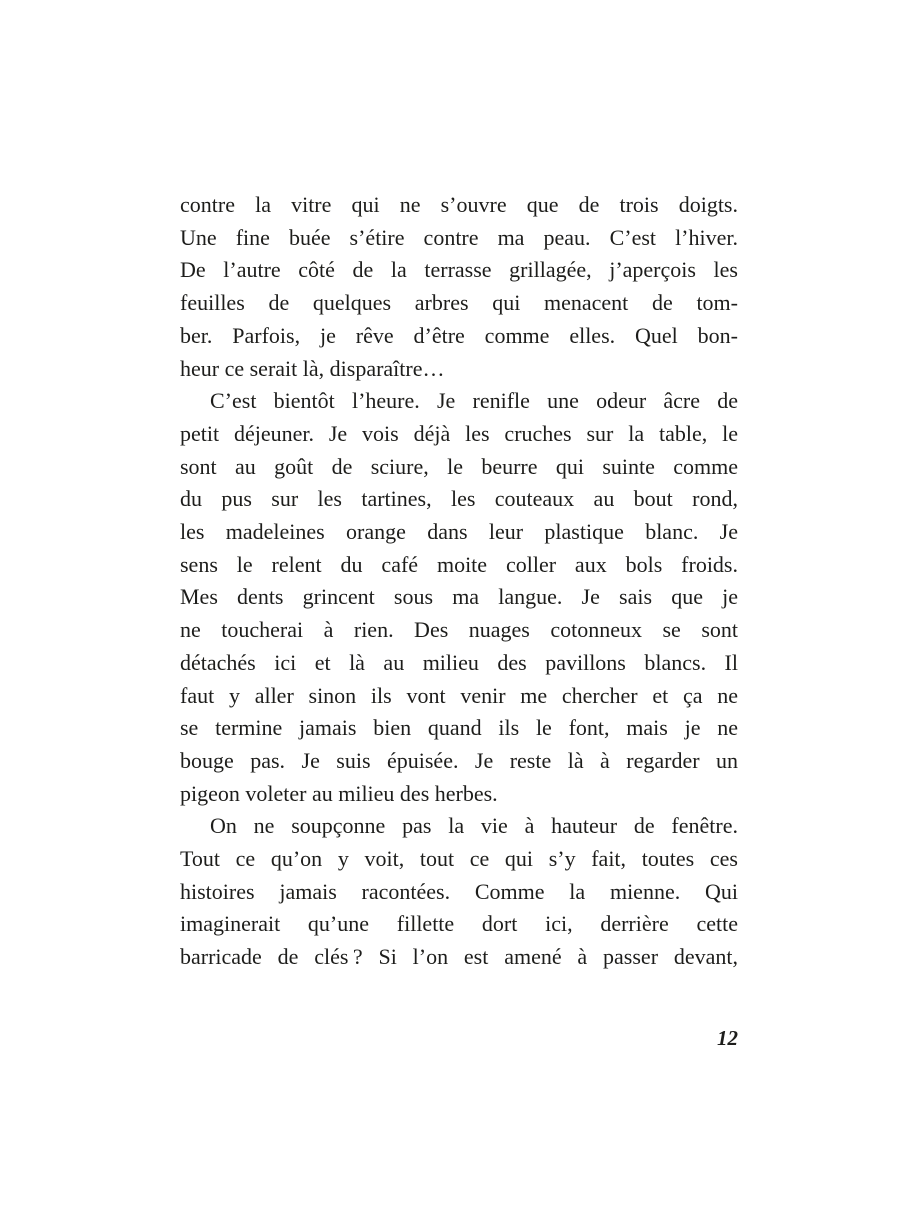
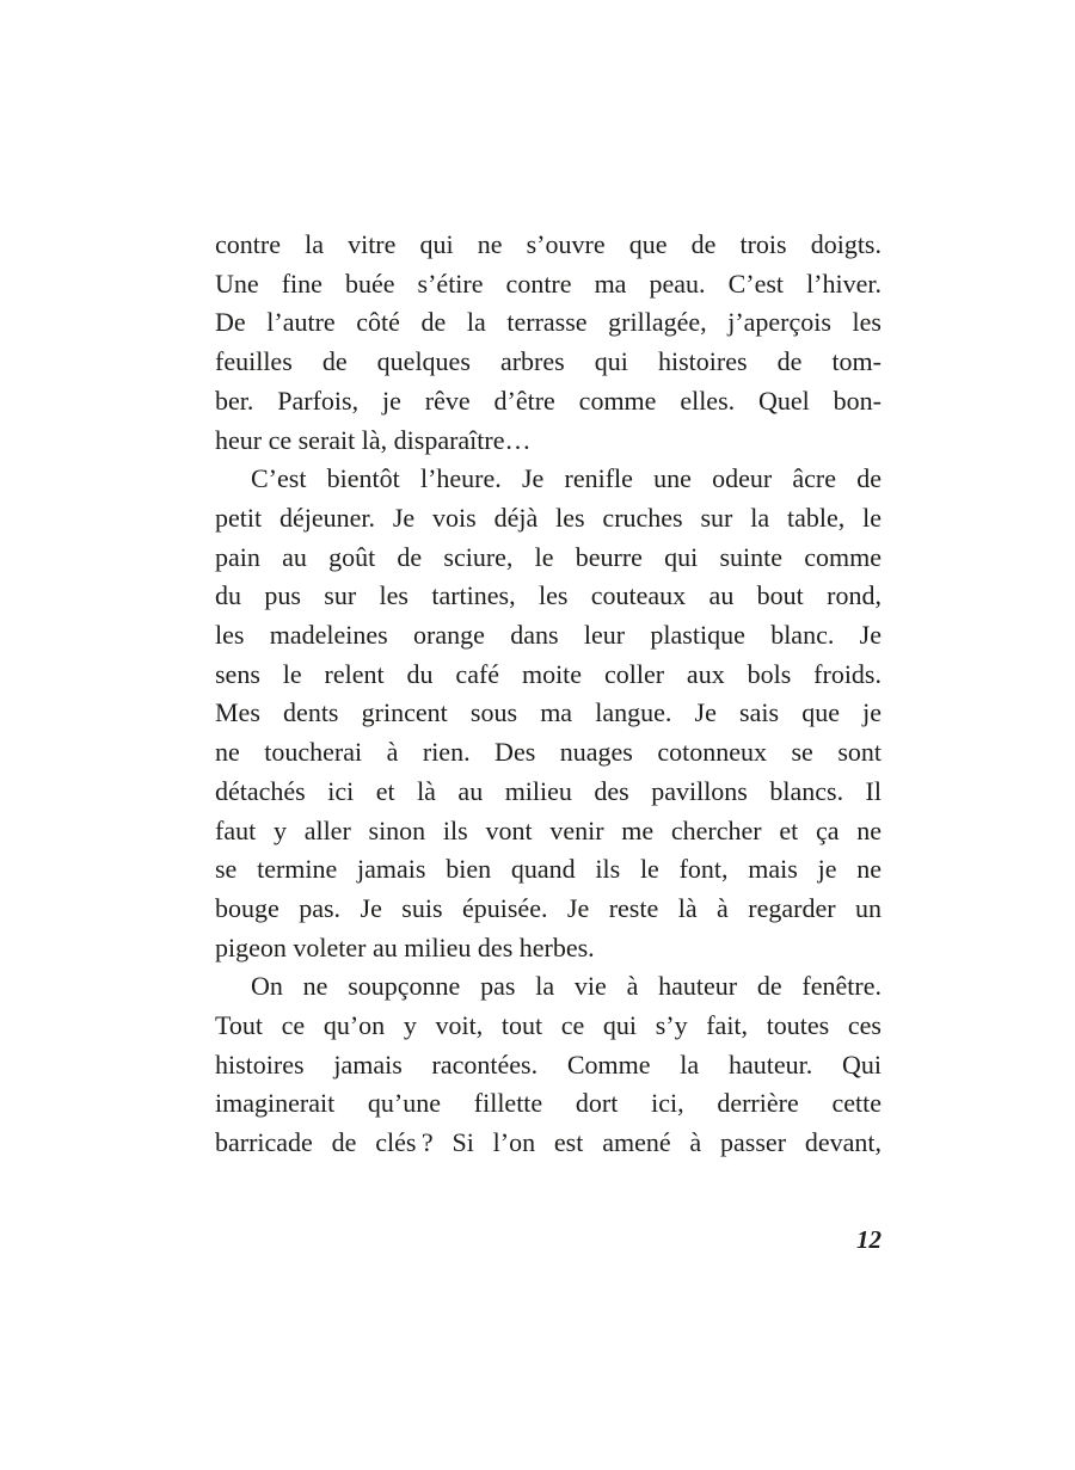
  contre la vitre qui ne s’ouvre que de trois doigts.
  Une fine buée s’étire contre ma peau. C’est l’hiver.
  De l’autre côté de la terrasse grillagée, j’aperçois les
- feuilles de quelques arbres qui menacent de tom-
+ feuilles de quelques arbres qui histoires de tom-
  ber. Parfois, je rêve d’être comme elles. Quel bon-
  heur ce serait là, disparaître…
  C’est bientôt l’heure. Je renifle une odeur âcre de
  petit déjeuner. Je vois déjà les cruches sur la table, le
- sont au goût de sciure, le beurre qui suinte comme
+ pain au goût de sciure, le beurre qui suinte comme
  du pus sur les tartines, les couteaux au bout rond,
  les madeleines orange dans leur plastique blanc. Je
  sens le relent du café moite coller aux bols froids.
  Mes dents grincent sous ma langue. Je sais que je
  ne toucherai à rien. Des nuages cotonneux se sont
  détachés ici et là au milieu des pavillons blancs. Il
  faut y aller sinon ils vont venir me chercher et ça ne
  se termine jamais bien quand ils le font, mais je ne
  bouge pas. Je suis épuisée. Je reste là à regarder un
  pigeon voleter au milieu des herbes.
  On ne soupçonne pas la vie à hauteur de fenêtre.
  Tout ce qu’on y voit, tout ce qui s’y fait, toutes ces
- histoires jamais racontées. Comme la mienne. Qui
+ histoires jamais racontées. Comme la hauteur. Qui
  imaginerait qu’une fillette dort ici, derrière cette
  barricade de clés ? Si l’on est amené à passer devant,
  12
